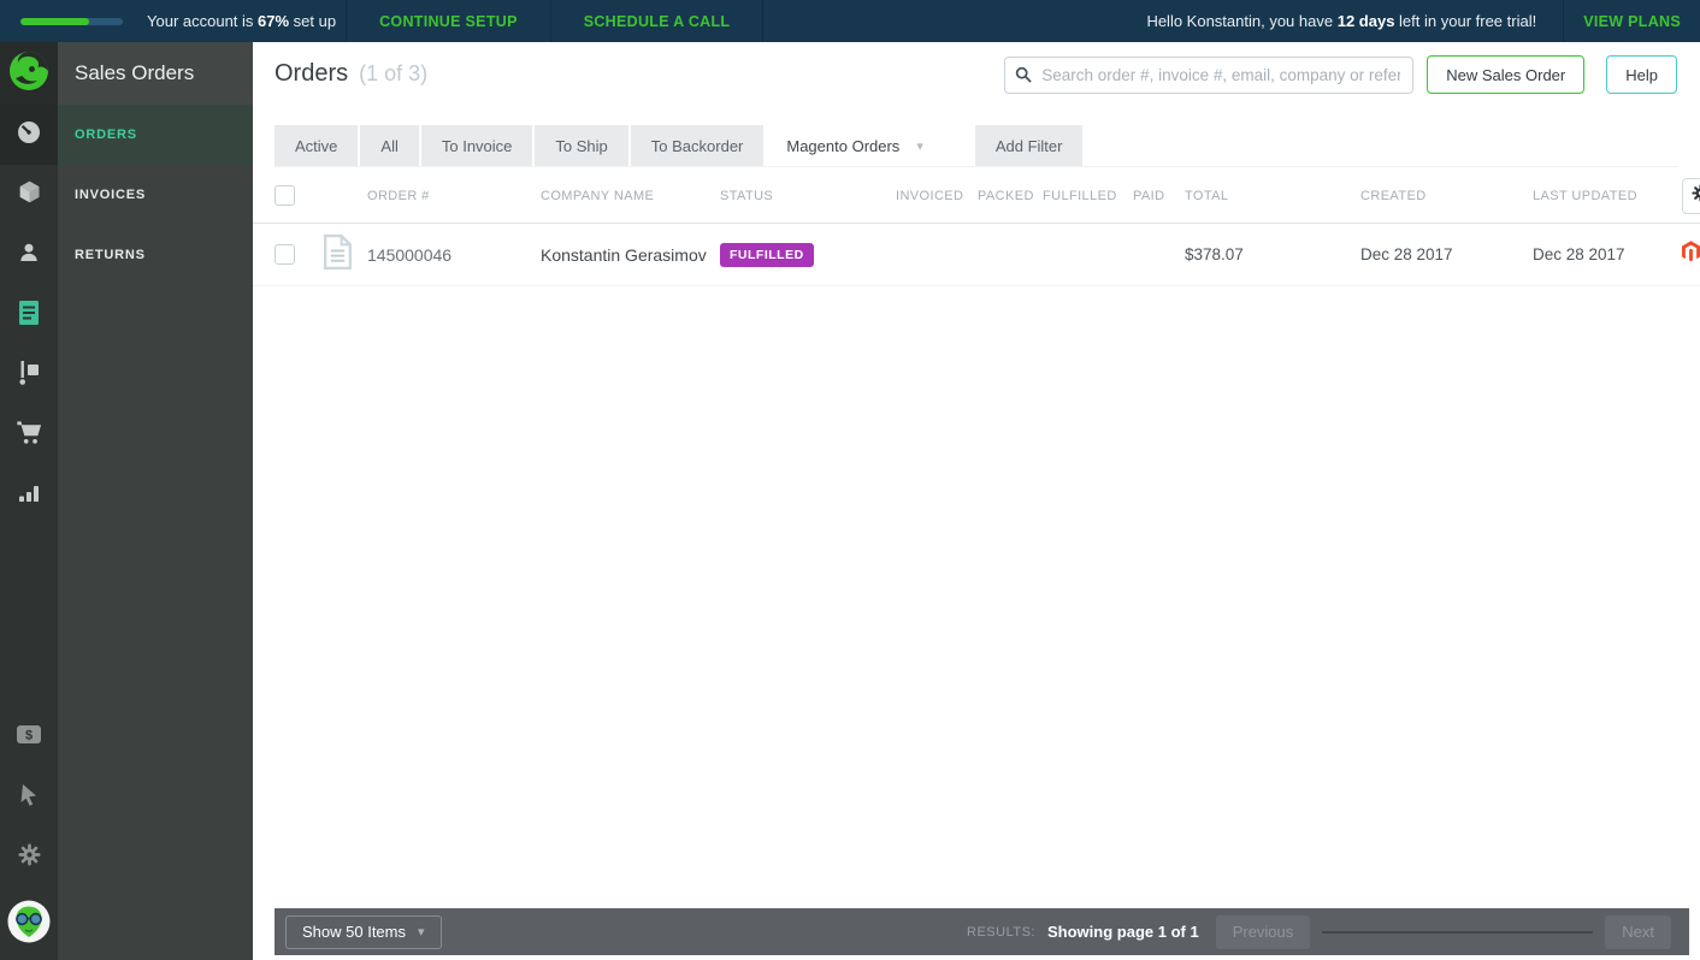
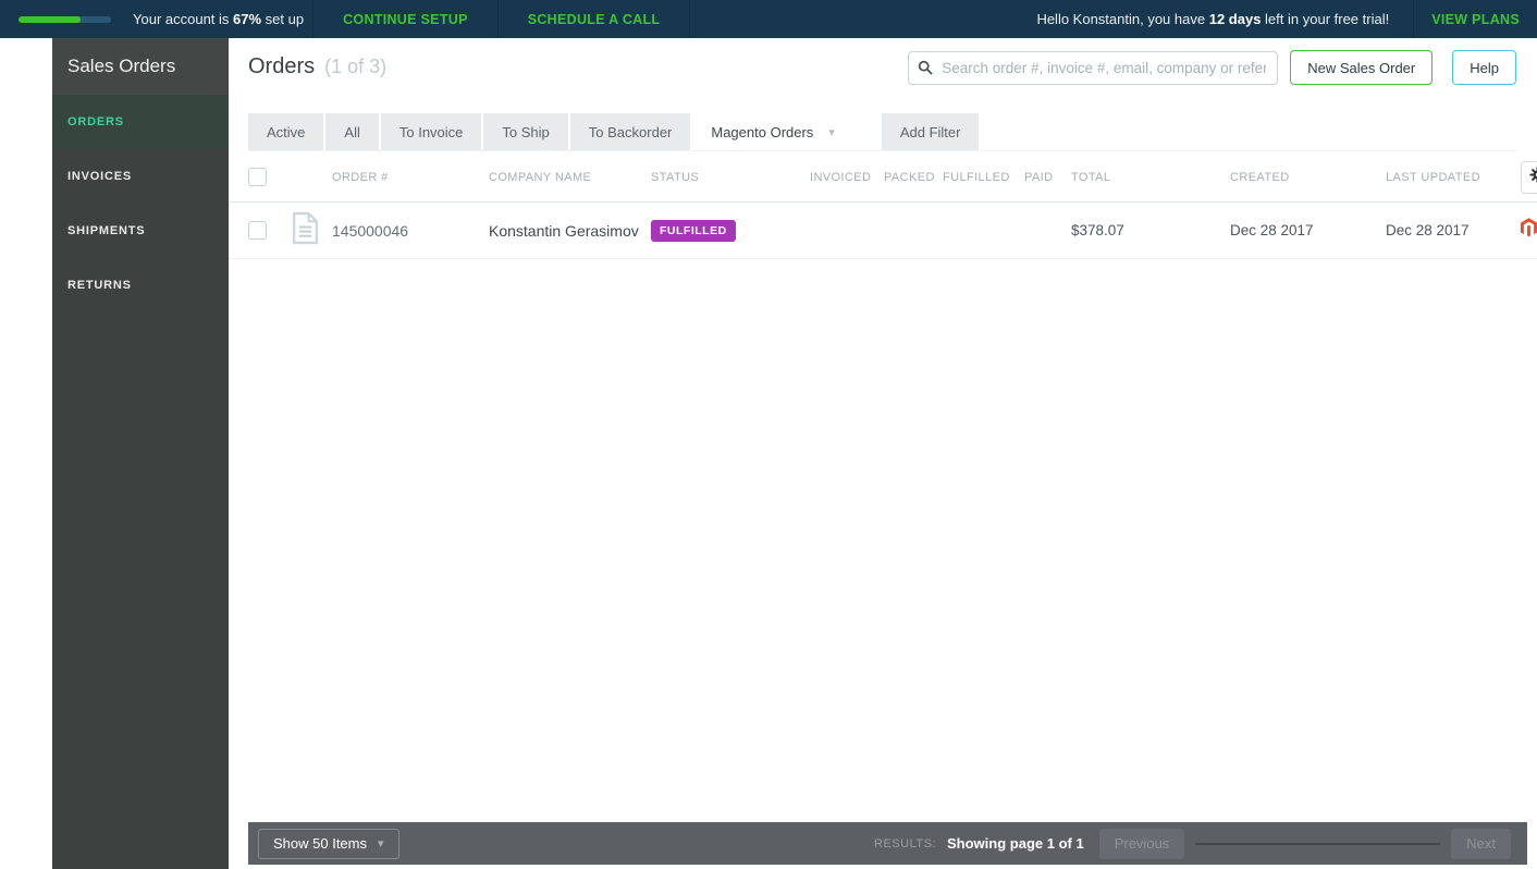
  Your account is 67% set up
  CONTINUE SETUP
  SCHEDULE A CALL
  Hello Konstantin, you have
  12 days
  left in your free trial!
  VIEW PLANS
- $
  Sales Orders
  ORDERS
  INVOICES
+ SHIPMENTS
  RETURNS
  Orders
  (1 of 3)
  Search order #, invoice #, email, company or refer
  New Sales Order
  Help
  Active
  All
  To Invoice
  To Ship
  To Backorder
  Magento Orders
  ▾
  Add Filter
  ORDER #
  COMPANY NAME
  STATUS
  INVOICED
  PACKED
  FULFILLED
  PAID
  TOTAL
  CREATED
  LAST UPDATED
  145000046
  Konstantin Gerasimov
  FULFILLED
  $378.07
  Dec 28 2017
  Dec 28 2017
  Show 50 Items
  ▾
  RESULTS:
  Showing page 1 of 1
  Previous
  Next
